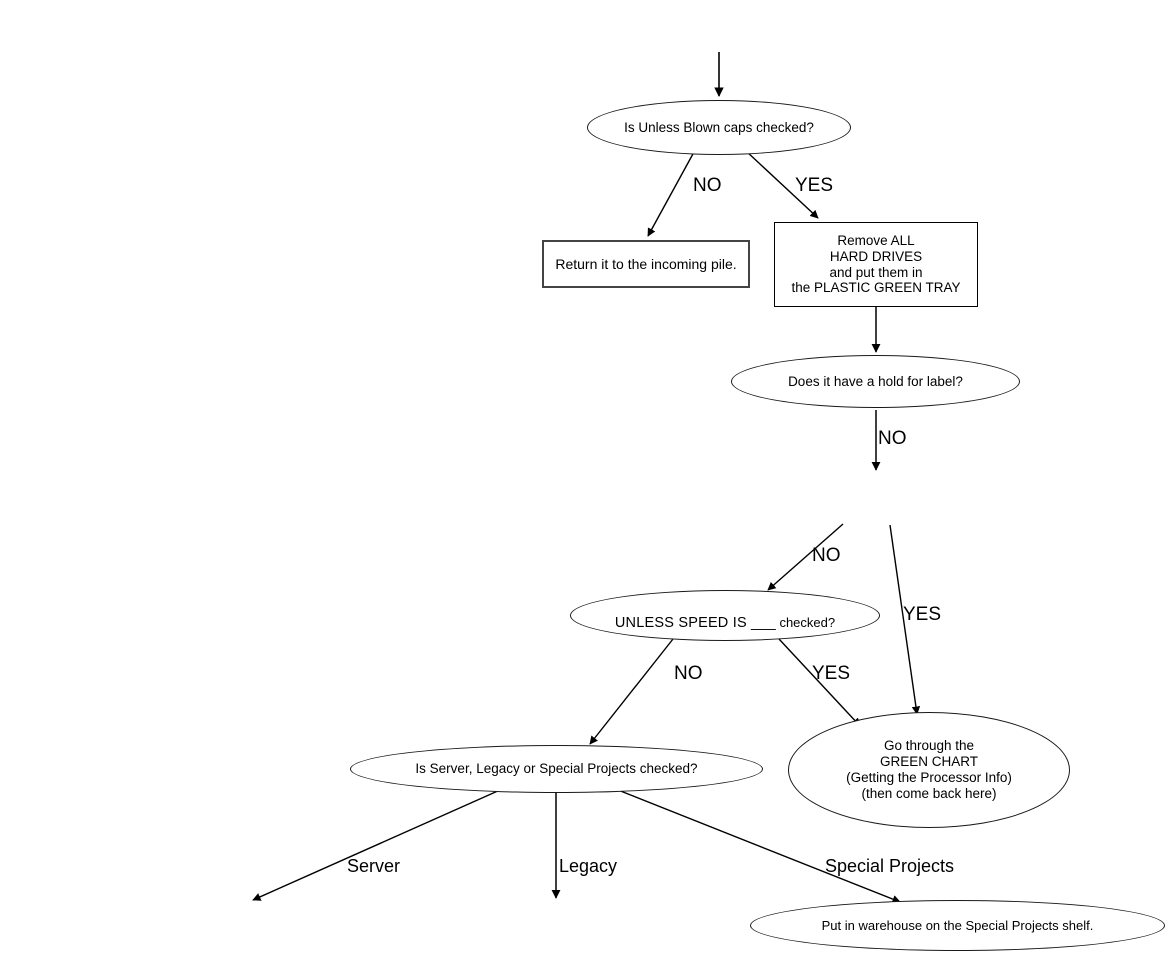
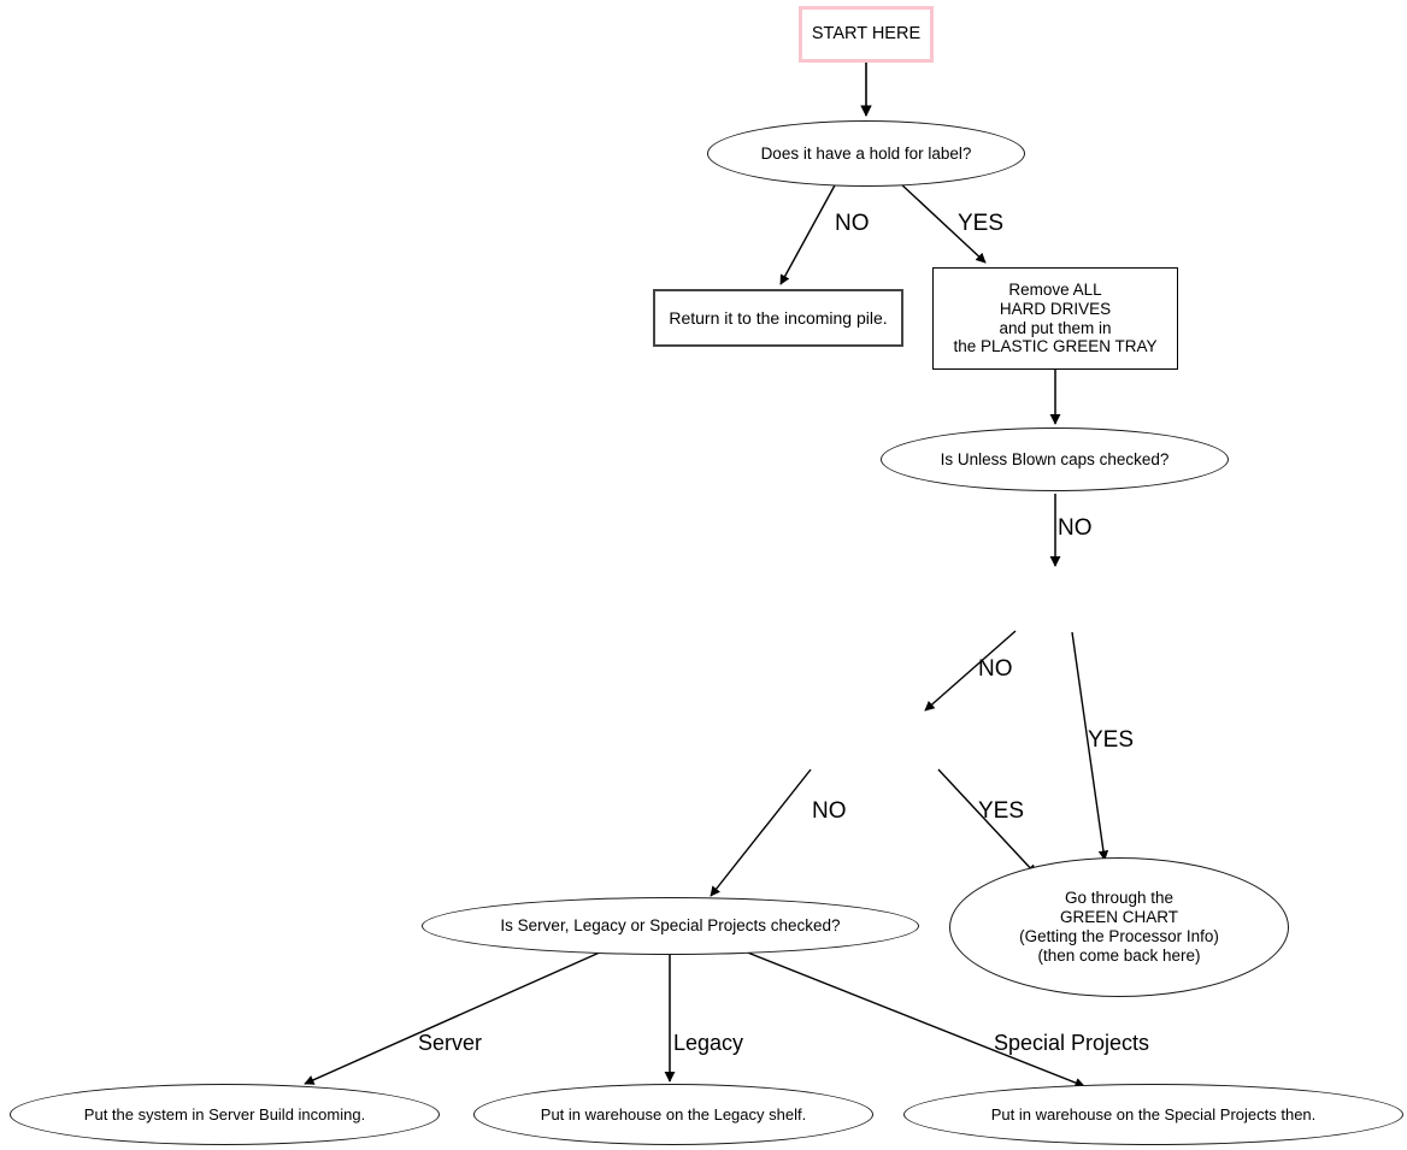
+ START HERE
- Is Unless Blown caps checked?
+ Does it have a hold for label?
  Return it to the incoming pile.
  Remove ALL
  HARD DRIVES
  and put them in
  the PLASTIC GREEN TRAY
- Does it have a hold for label?
+ Is Unless Blown caps checked?
- UNLESS SPEED IS ___ checked?
  Go through the
  GREEN CHART
  (Getting the Processor Info)
  (then come back here)
  Is Server, Legacy or Special Projects checked?
+ Put the system in Server Build incoming.
+ Put in warehouse on the Legacy shelf.
- Put in warehouse on the Special Projects shelf.
+ Put in warehouse on the Special Projects then.
  NO
  YES
  NO
  NO
  YES
  NO
  YES
  Server
  Legacy
  Special Projects
